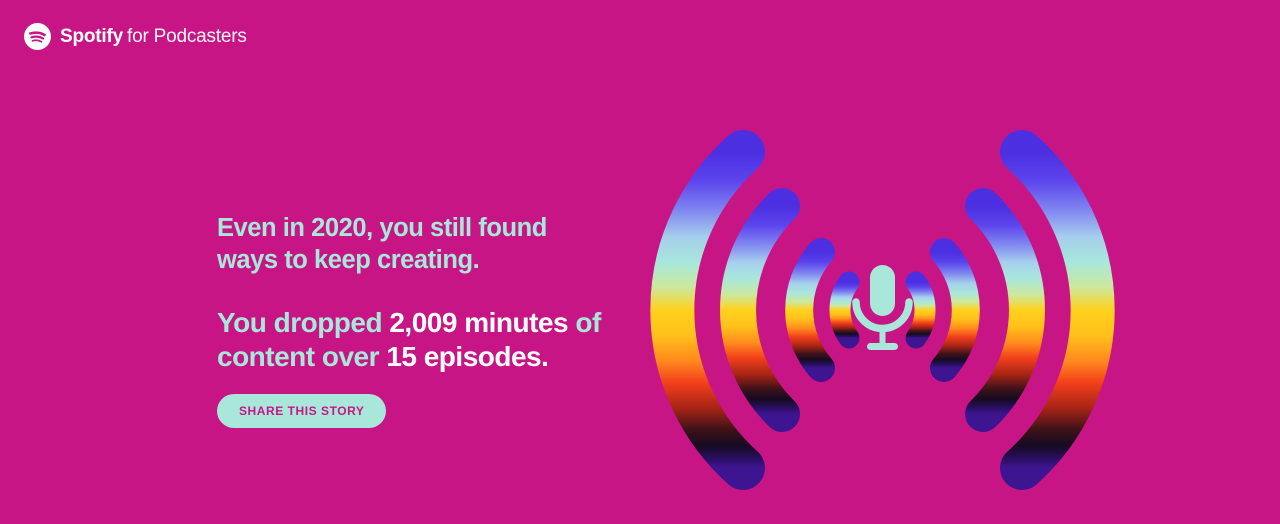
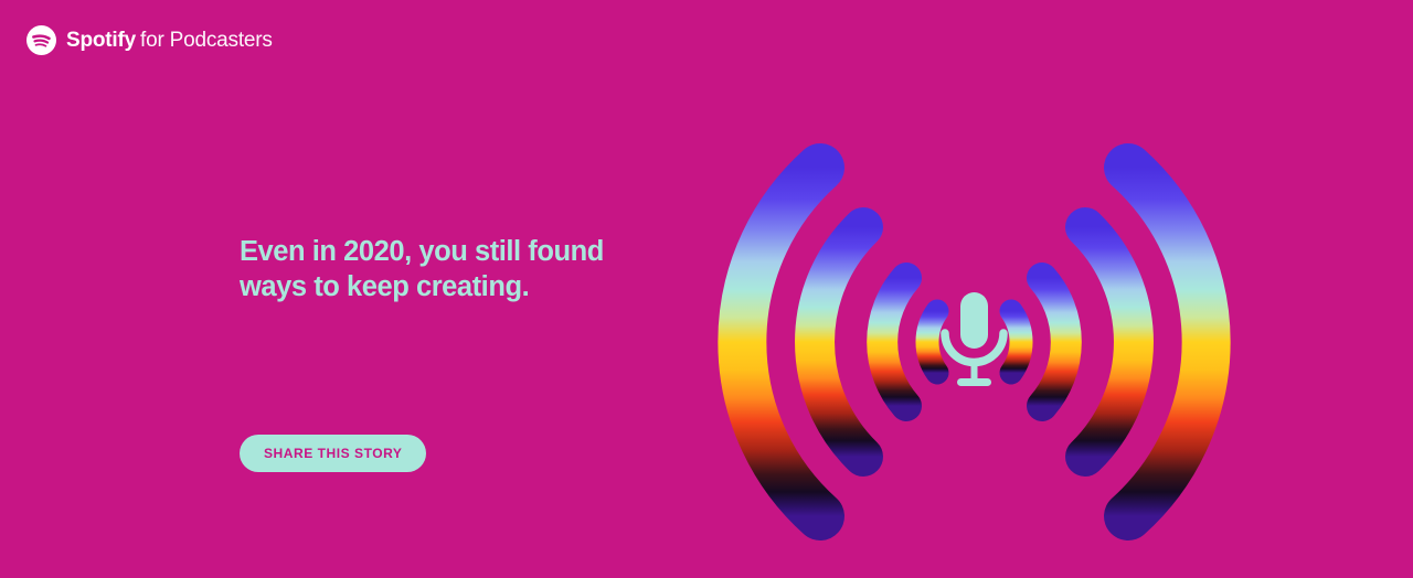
  Spotify
  for Podcasters
  Even in 2020, you still found
  ways to keep creating.
- You dropped 2,009 minutes of content over 15 episodes.
  SHARE THIS STORY
